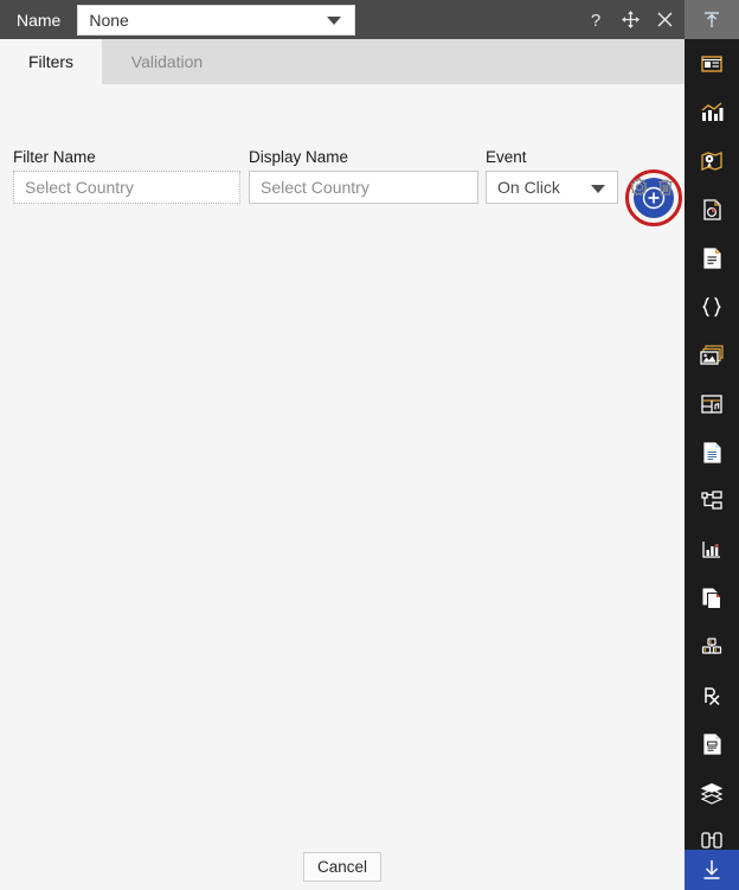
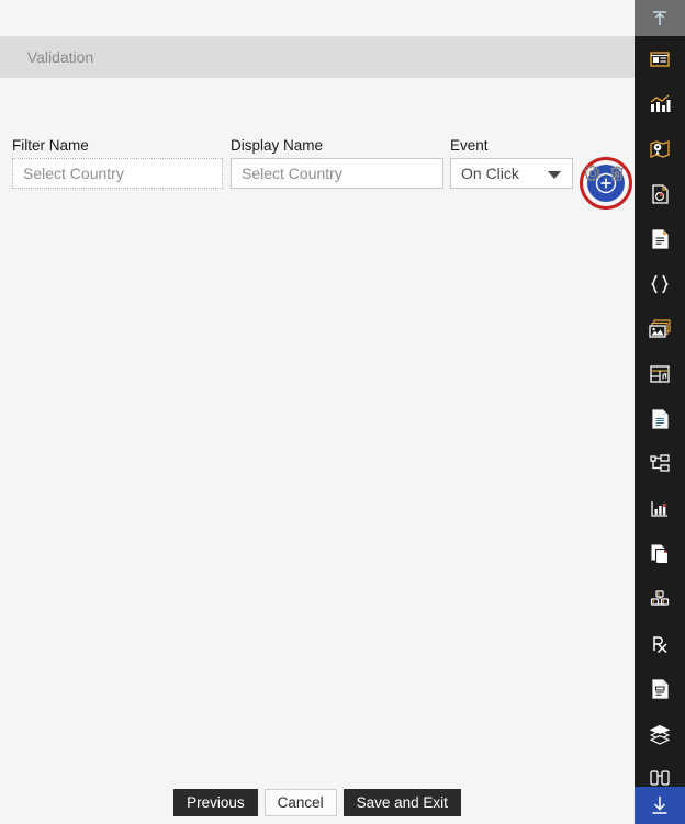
- Name
- None
- ?
- Filters
  Validation
  Filter Name
  Display Name
  Event
  Select Country
  Select Country
  On Click
+ Previous
  Cancel
+ Save and Exit
